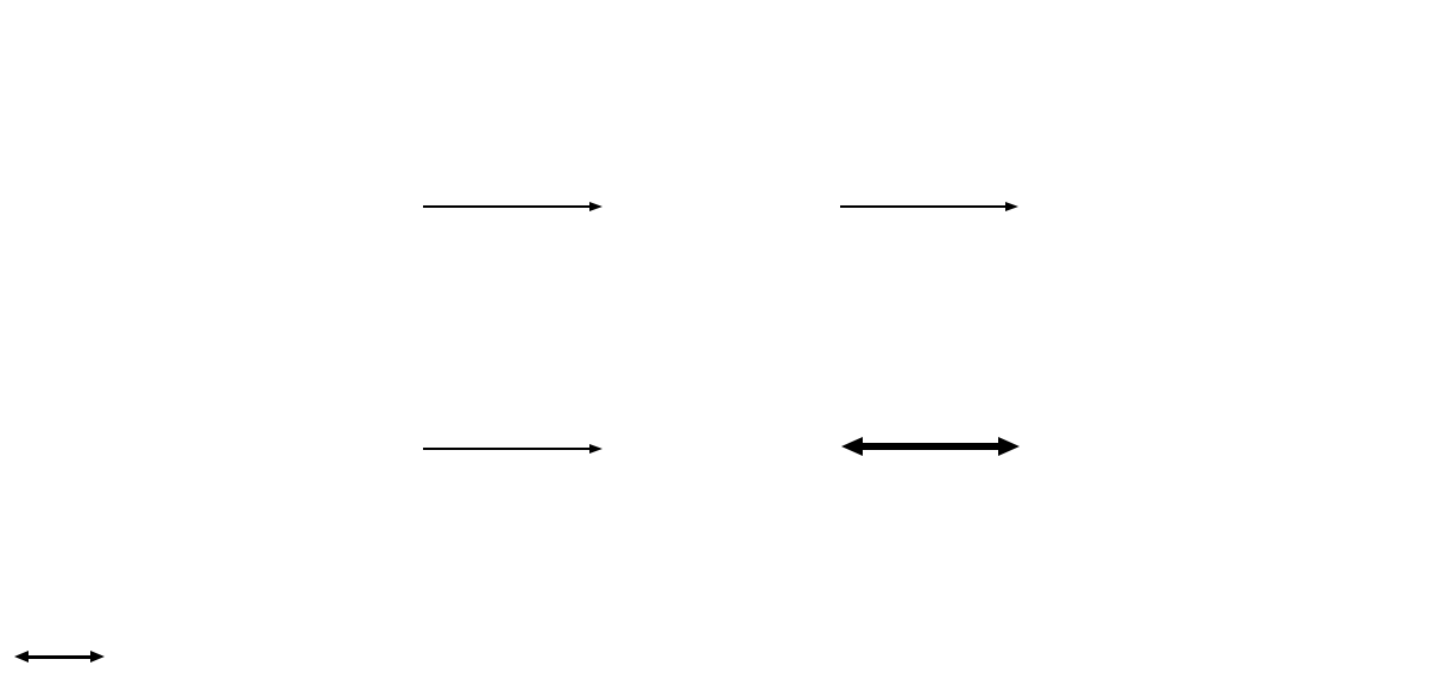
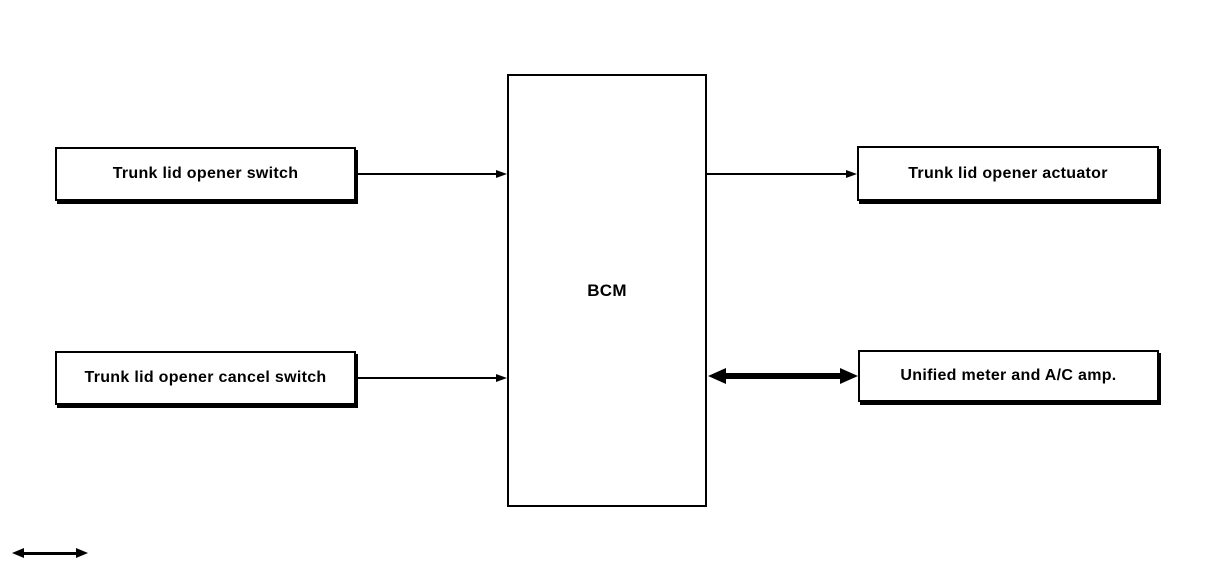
+ Trunk lid opener switch
+ Trunk lid opener cancel switch
+ BCM
+ Trunk lid opener actuator
+ Unified meter and A/C amp.
